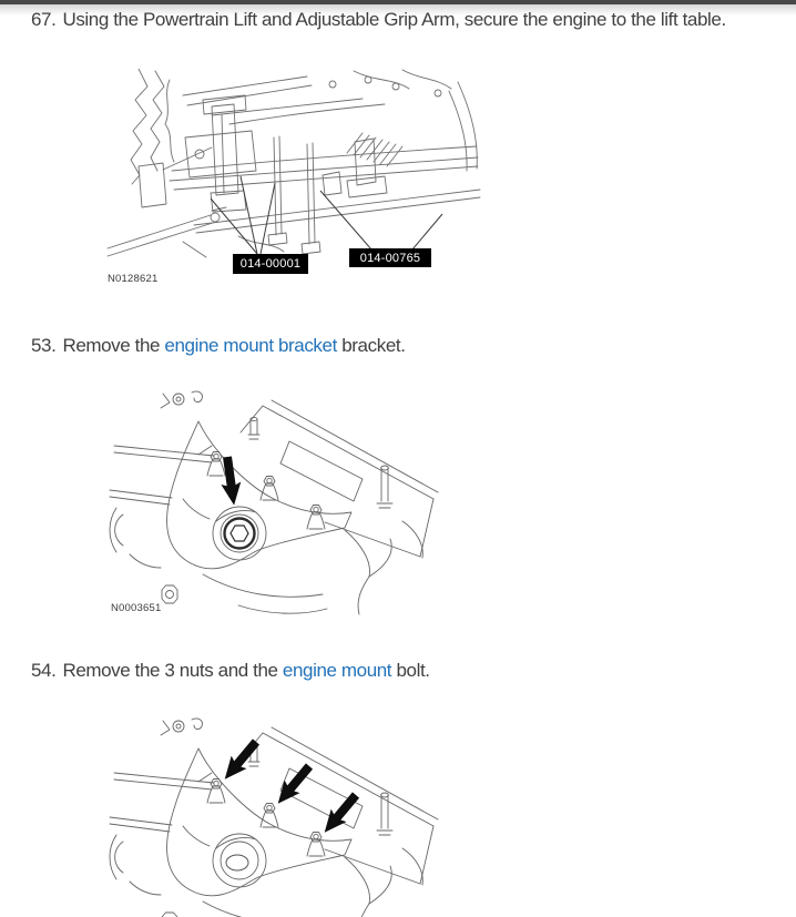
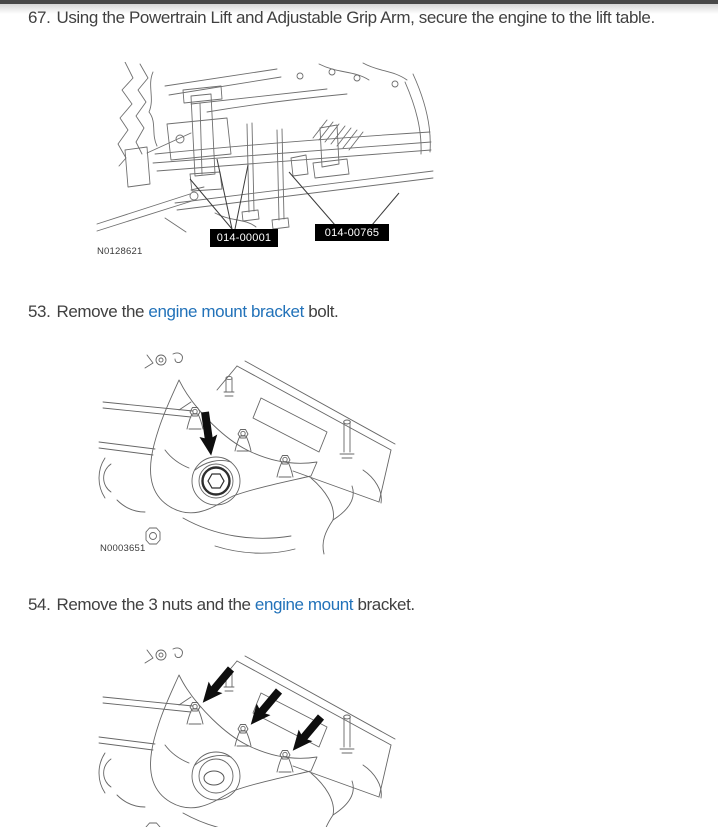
  67. Using the Powertrain Lift and Adjustable Grip Arm, secure the engine to the lift table.
  014-00001
  014-00765
  N0128621
- 53. Remove the engine mount bracket bracket.
+ 53. Remove the engine mount bracket bolt.
  N0003651
- 54. Remove the 3 nuts and the engine mount bolt.
+ 54. Remove the 3 nuts and the engine mount bracket.
